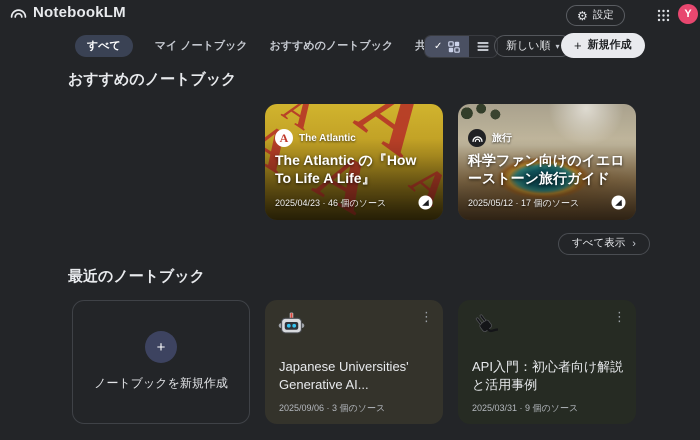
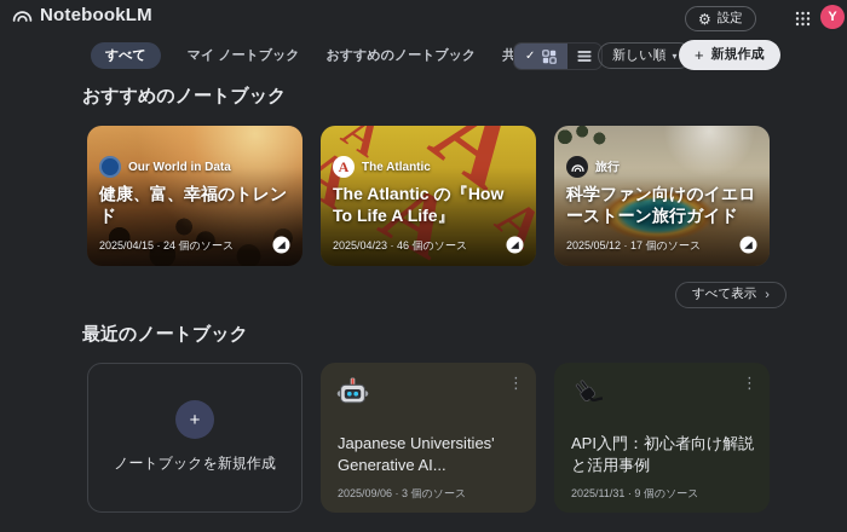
  NotebookLM
  ⚙
  設定
  Y
  すべて
  マイ ノートブック
  おすすめのノートブック
  ✓
  新しい順
  ▾
  +
  新規作成
  おすすめのノートブック
+ Our World in Data
+ 健康、富、幸福のトレンド
+ 2025/04/15 · 24 個のソース
  A
  The Atlantic
  The Atlantic の『How To Life A Life』
  2025/04/23 · 46 個のソース
  旅行
  科学ファン向けのイエローストーン旅行ガイド
  2025/05/12 · 17 個のソース
  すべて表示
  ›
  最近のノートブック
  +
  ノートブックを新規作成
  ⋮
  Japanese Universities' Generative AI...
  2025/09/06 · 3 個のソース
  ⋮
  API入門：初心者向け解説と活用事例
- 2025/03/31 · 9 個のソース
+ 2025/11/31 · 9 個のソース
